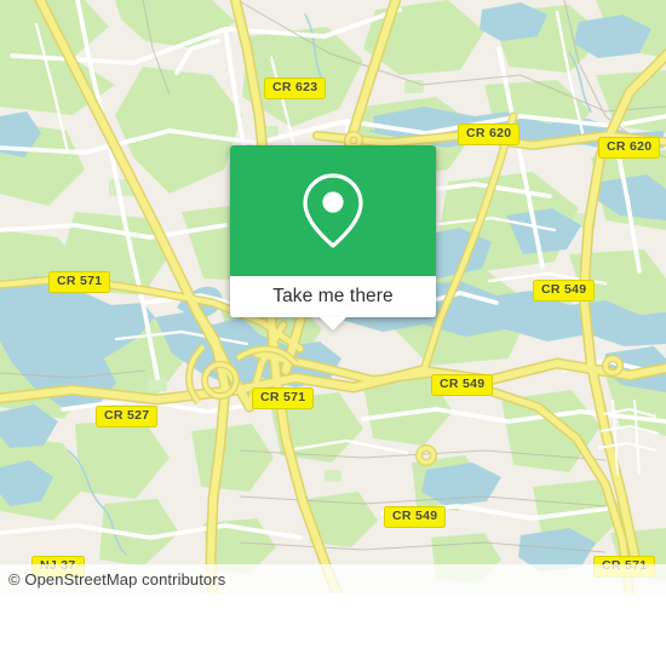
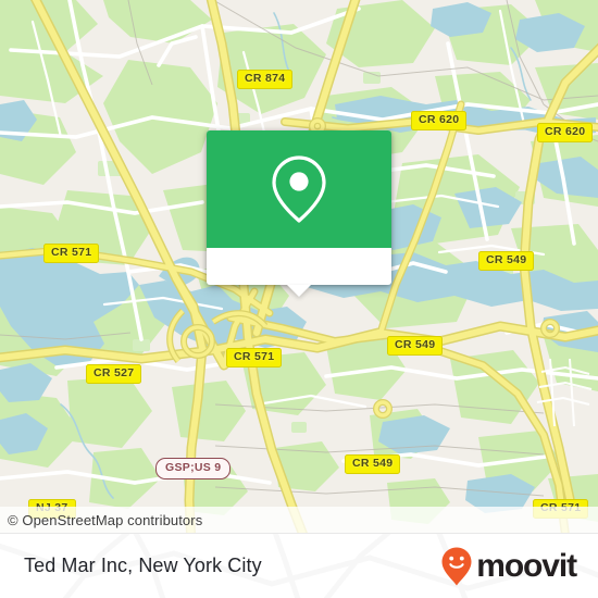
- CR 623
+ CR 874
  CR 620
  CR 620
  CR 571
  CR 549
  CR 549
  CR 571
  CR 527
+ GSP;US 9
  CR 549
  NJ 37
  CR 571
- Take me there
  © OpenStreetMap contributors
+ Ted Mar Inc, New York City
+ moovit
